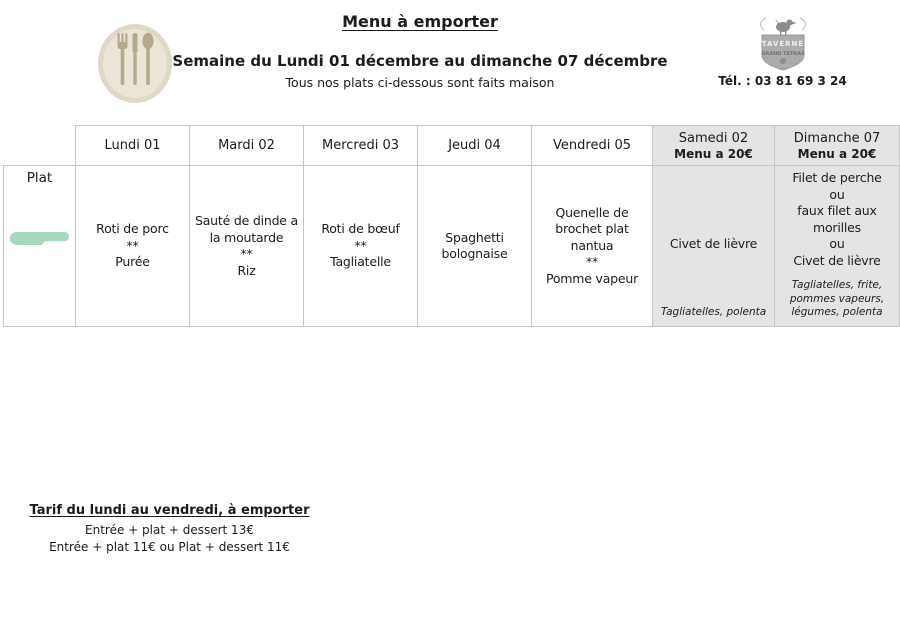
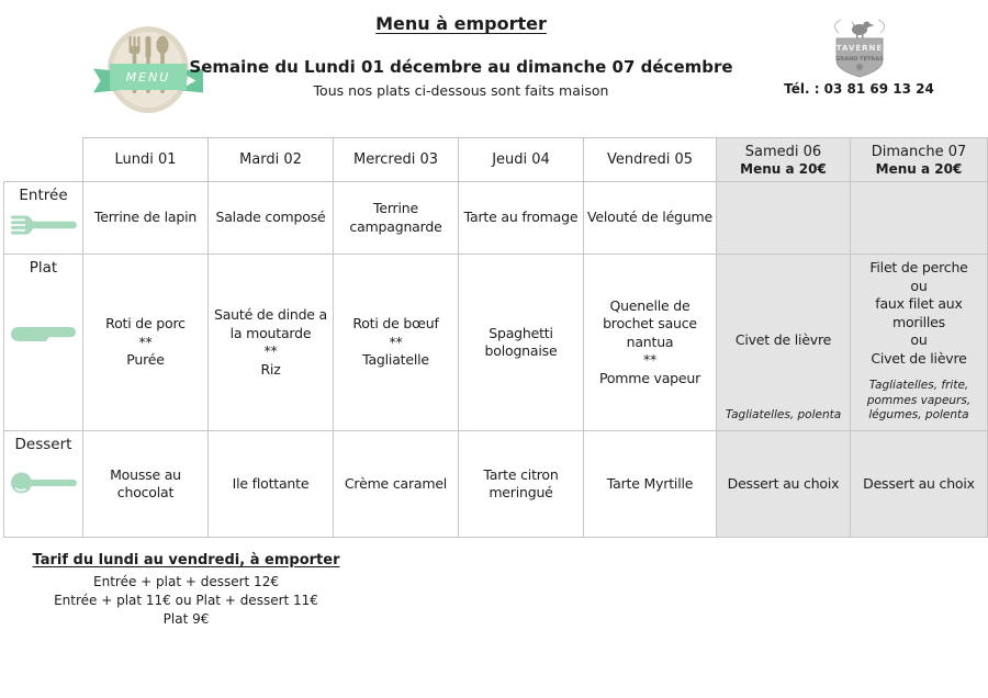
+ MENU
  Menu à emporter
  Semaine du Lundi 01 décembre au dimanche 07 décembre
  Tous nos plats ci-dessous sont faits maison
  TAVERNE
- Tél. : 03 81 69 3 24
+ Tél. : 03 81 69 13 24
- 	Lundi 01	Mardi 02	Mercredi 03	Jeudi 04	Vendredi 05	Samedi 02 Menu a 20€	Dimanche 07 Menu a 20€
+ 	Lundi 01	Mardi 02	Mercredi 03	Jeudi 04	Vendredi 05	Samedi 06 Menu a 20€	Dimanche 07 Menu a 20€
+ Entrée	Terrine de lapin	Salade composé	Terrine campagnarde	Tarte au fromage	Velouté de légume
- Plat	Roti de porc ** Purée	Sauté de dinde a la moutarde ** Riz	Roti de bœuf ** Tagliatelle	Spaghetti bolognaise	Quenelle de brochet plat nantua ** Pomme vapeur	Civet de lièvre Tagliatelles, polenta	Filet de perche ou faux filet aux morilles ou Civet de lièvre Tagliatelles, frite, pommes vapeurs, légumes, polenta
+ Plat	Roti de porc ** Purée	Sauté de dinde a la moutarde ** Riz	Roti de bœuf ** Tagliatelle	Spaghetti bolognaise	Quenelle de brochet sauce nantua ** Pomme vapeur	Civet de lièvre Tagliatelles, polenta	Filet de perche ou faux filet aux morilles ou Civet de lièvre Tagliatelles, frite, pommes vapeurs, légumes, polenta
+ Dessert	Mousse au chocolat	Ile flottante	Crème caramel	Tarte citron meringué	Tarte Myrtille	Dessert au choix	Dessert au choix
  Tarif du lundi au vendredi, à emporter
- Entrée + plat + dessert 13€
+ Entrée + plat + dessert 12€
  Entrée + plat 11€ ou Plat + dessert 11€
+ Plat 9€
